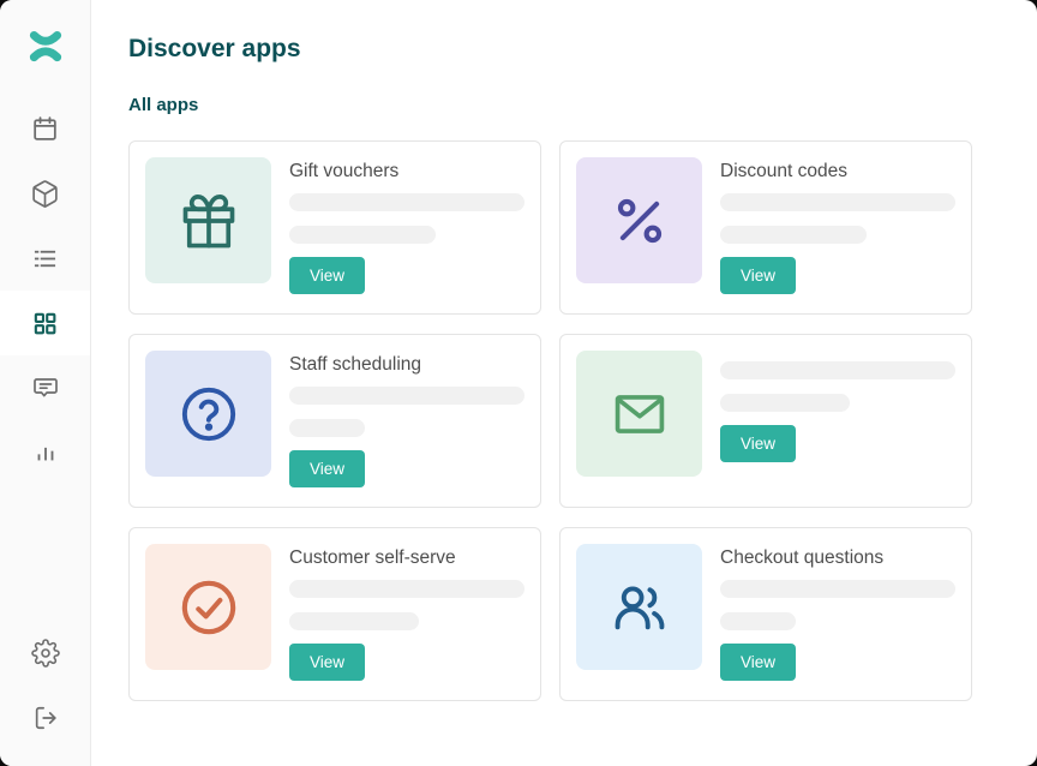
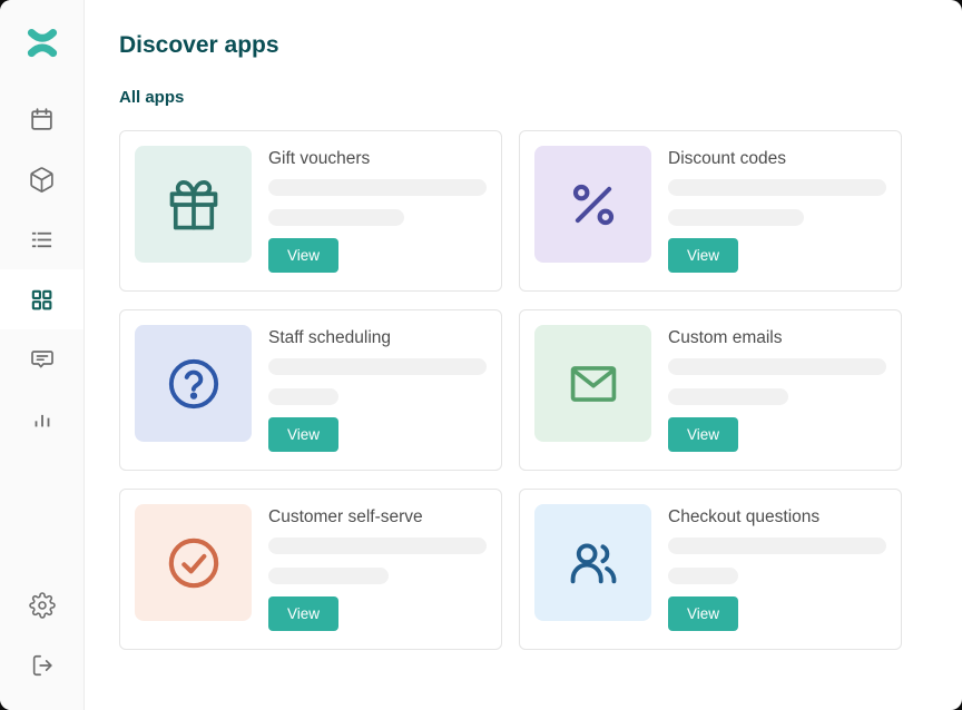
  Discover apps
  All apps
  Gift vouchers
  View
  Discount codes
  View
  Staff scheduling
  View
+ Custom emails
  View
  Customer self-serve
  View
  Checkout questions
  View
